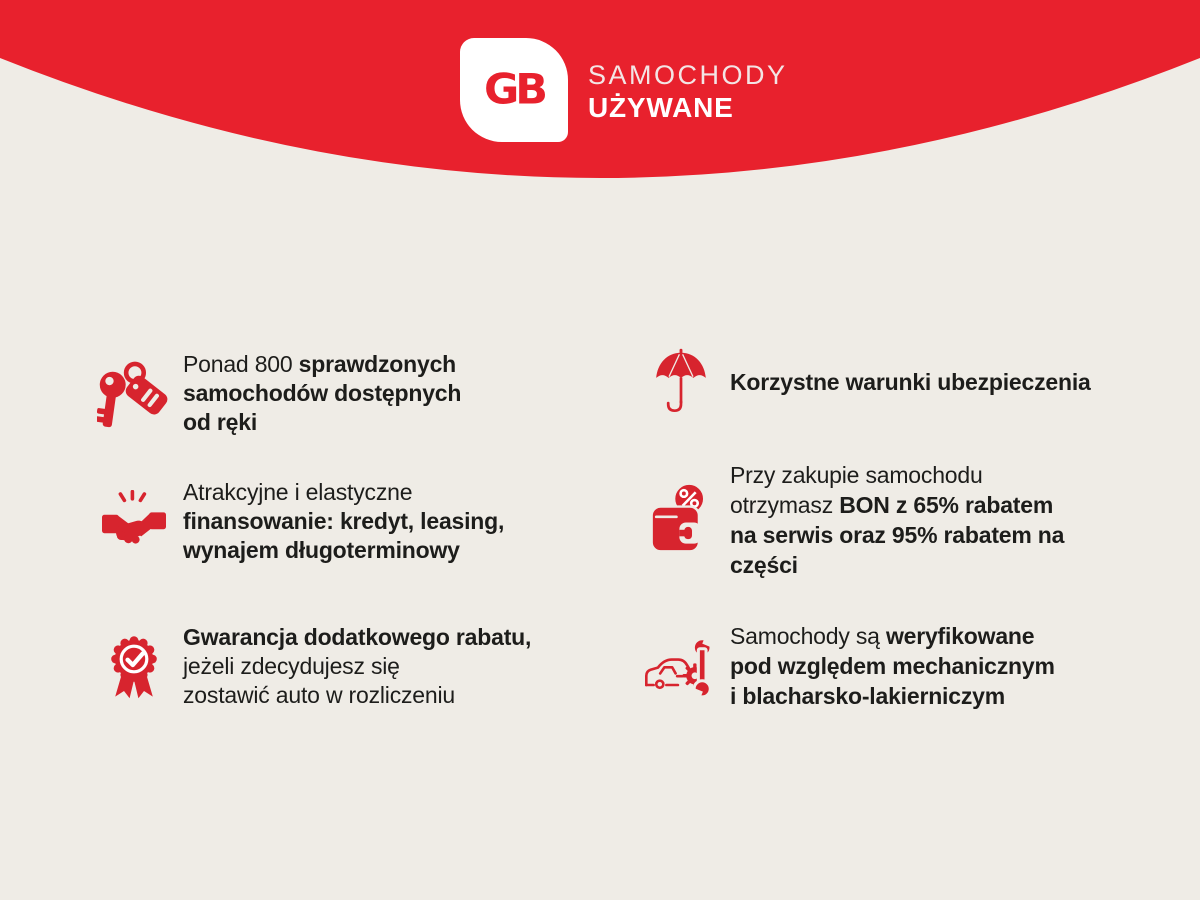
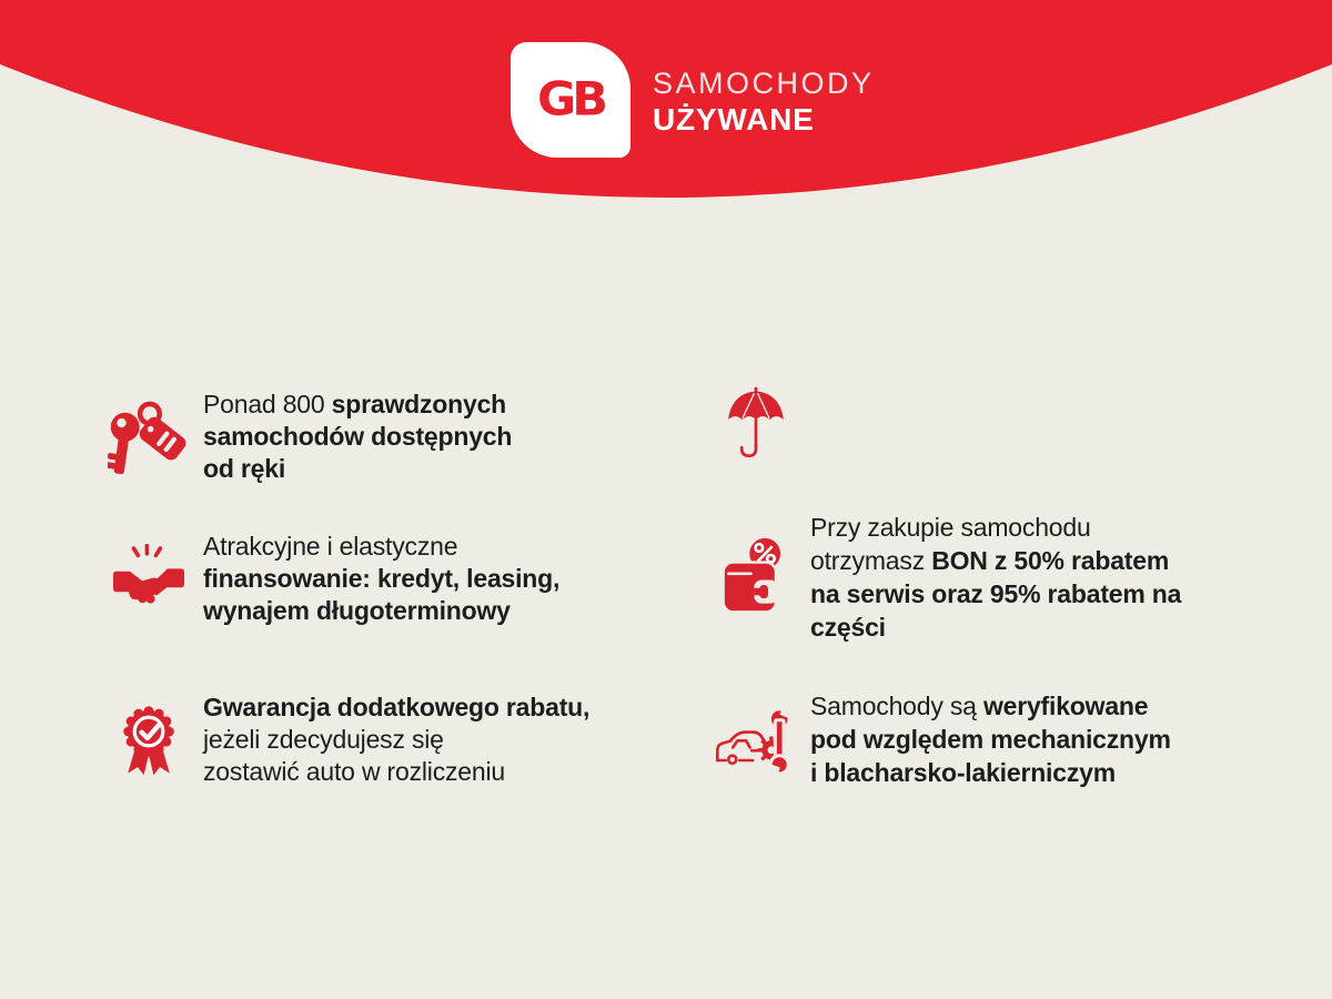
  GB
  SAMOCHODY
  UŻYWANE
  Ponad 800 sprawdzonych
  samochodów dostępnych
  od ręki
  Atrakcyjne i elastyczne
  finansowanie: kredyt, leasing,
  wynajem długoterminowy
  Gwarancja dodatkowego rabatu,
  jeżeli zdecydujesz się
  zostawić auto w rozliczeniu
- Korzystne warunki ubezpieczenia
  Przy zakupie samochodu
- otrzymasz BON z 65% rabatem
+ otrzymasz BON z 50% rabatem
  na serwis oraz 95% rabatem na
  części
  Samochody są weryfikowane
  pod względem mechanicznym
  i blacharsko-lakierniczym
